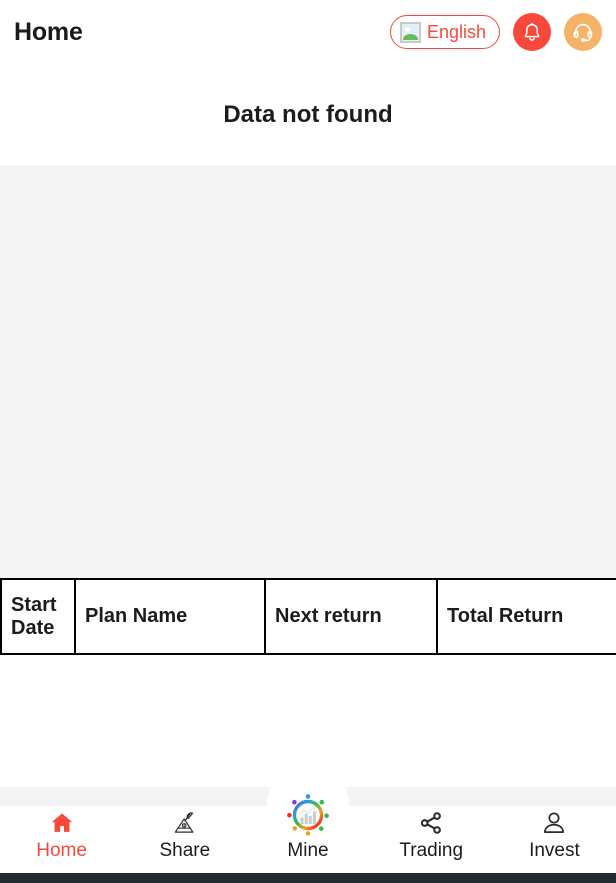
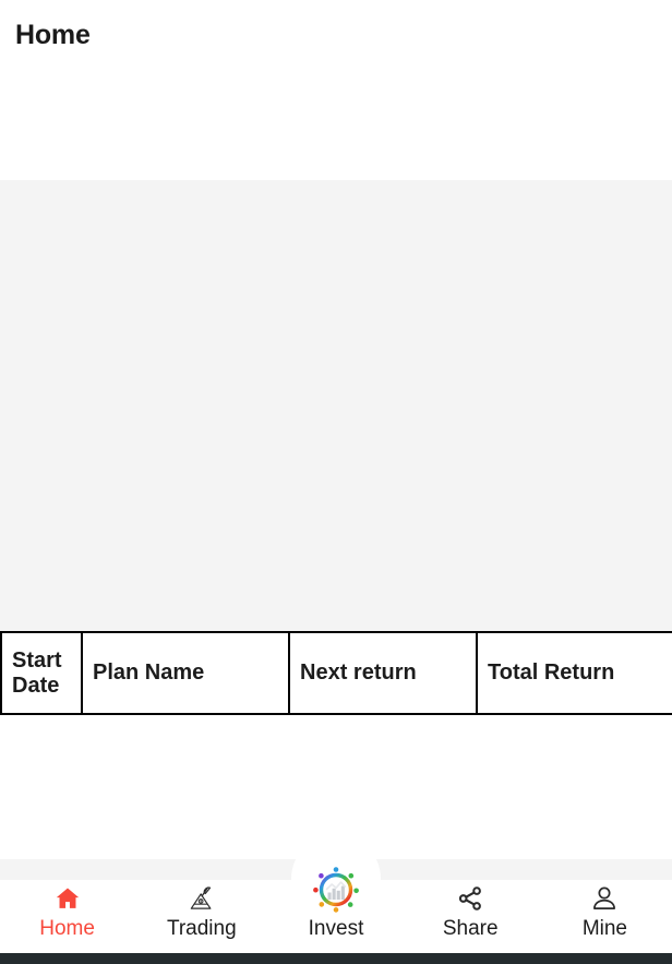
  Home
- English
- Data not found
  Start Date	Plan Name	Next return	Total Return
  Home
- Share
+ Trading
- Mine
+ Invest
- Trading
+ Share
- Invest
+ Mine
